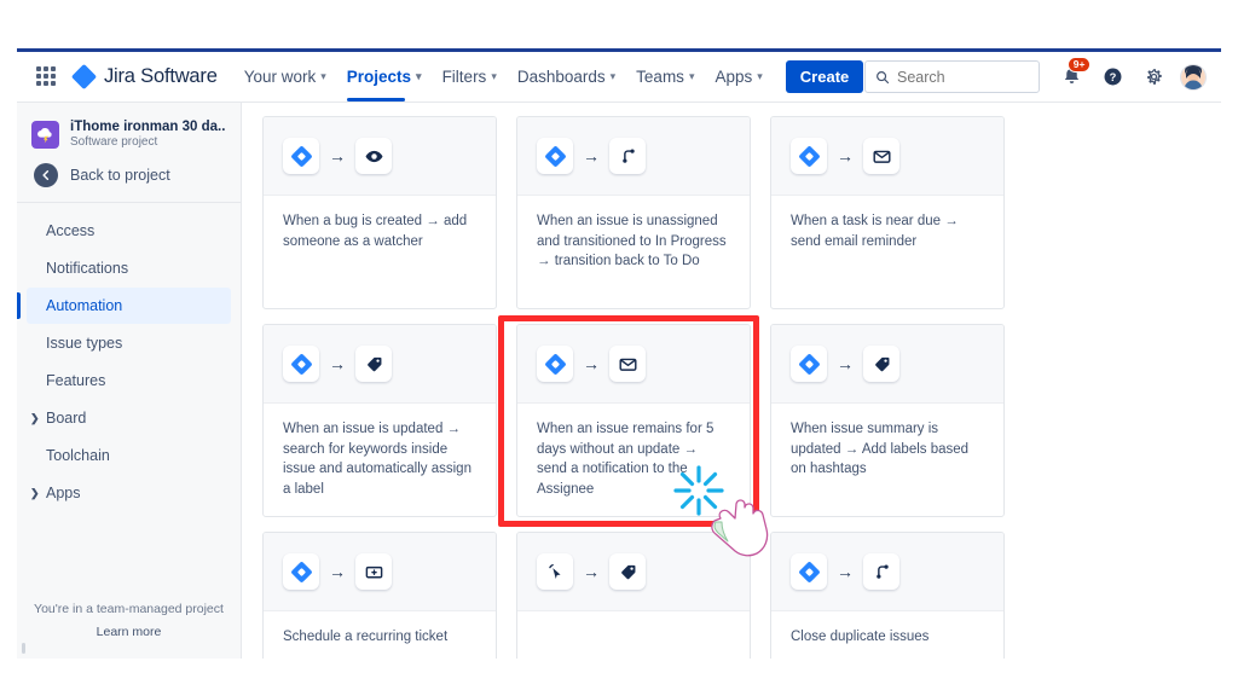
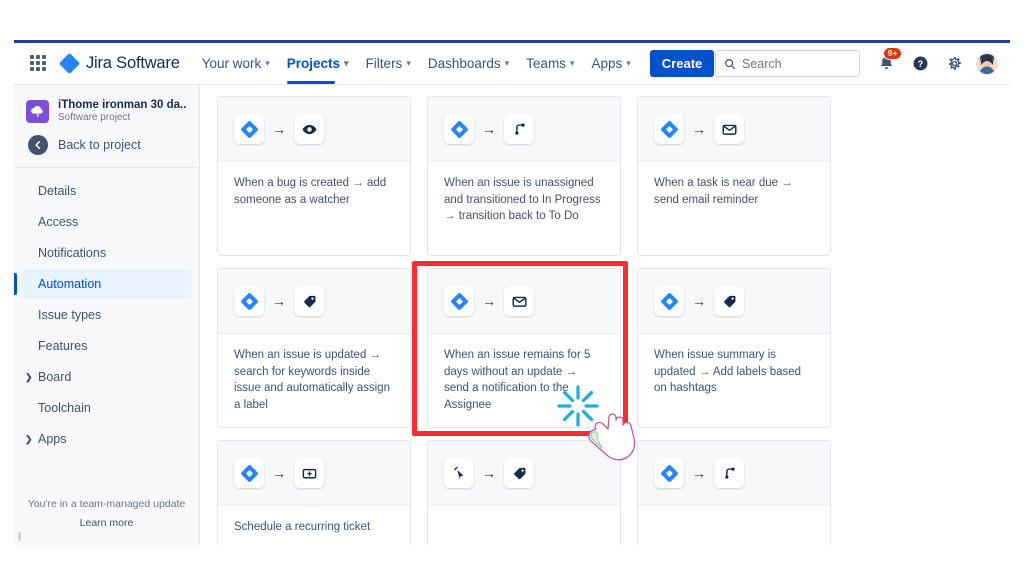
  Jira Software
  Your work
  ▾
  Projects
  ▾
  Filters
  ▾
  Dashboards
  ▾
  Teams
  ▾
  Apps
  ▾
  Create
  Search
  9+
  ?
  iThome ironman 30 da..
  Software project
  Back to project
+ Details
  Access
  Notifications
  Automation
  Issue types
  Features
  ❯
  Board
  Toolchain
  ❯
  Apps
- You're in a team-managed project
+ You're in a team-managed update
  Learn more
  →
  When a bug is created → add someone as a watcher
  →
  When an issue is unassigned and transitioned to In Progress → transition back to To Do
  →
  When a task is near due → send email reminder
  →
  When an issue is updated → search for keywords inside issue and automatically assign a label
  →
  When an issue remains for 5 days without an update → send a notification to the Assignee
  →
  When issue summary is updated → Add labels based on hashtags
  →
  Schedule a recurring ticket
  →
  →
- Close duplicate issues
